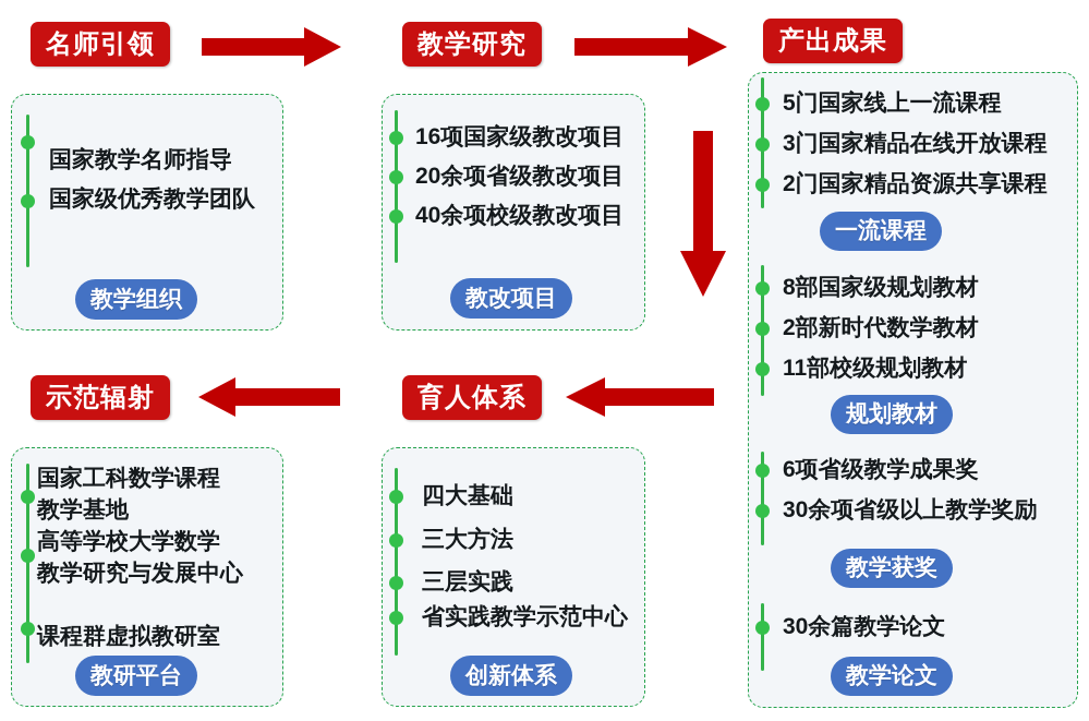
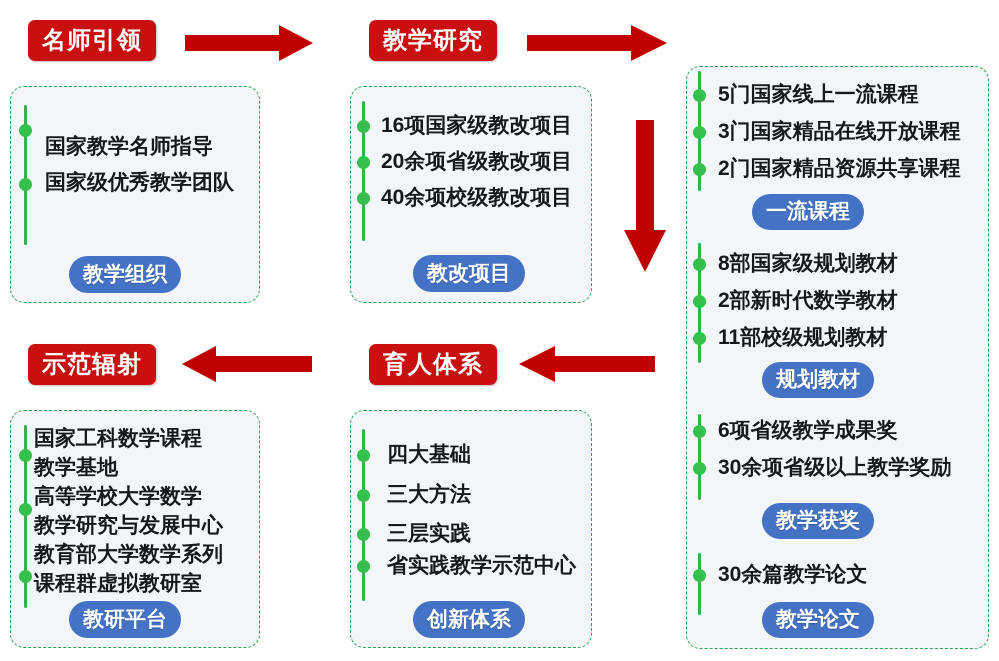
  名师引领
  教学研究
- 产出成果
  示范辐射
  育人体系
  国家教学名师指导
  国家级优秀教学团队
  教学组织
  16项国家级教改项目
  20余项省级教改项目
  40余项校级教改项目
  教改项目
  5门国家线上一流课程
  3门国家精品在线开放课程
  2门国家精品资源共享课程
  一流课程
  8部国家级规划教材
  2部新时代数学教材
  11部校级规划教材
  规划教材
  6项省级教学成果奖
  30余项省级以上教学奖励
  教学获奖
  30余篇教学论文
  教学论文
  国家工科数学课程
  教学基地
  高等学校大学数学
  教学研究与发展中心
+ 教育部大学数学系列
  课程群虚拟教研室
  教研平台
  四大基础
  三大方法
  三层实践
  省实践教学示范中心
  创新体系
